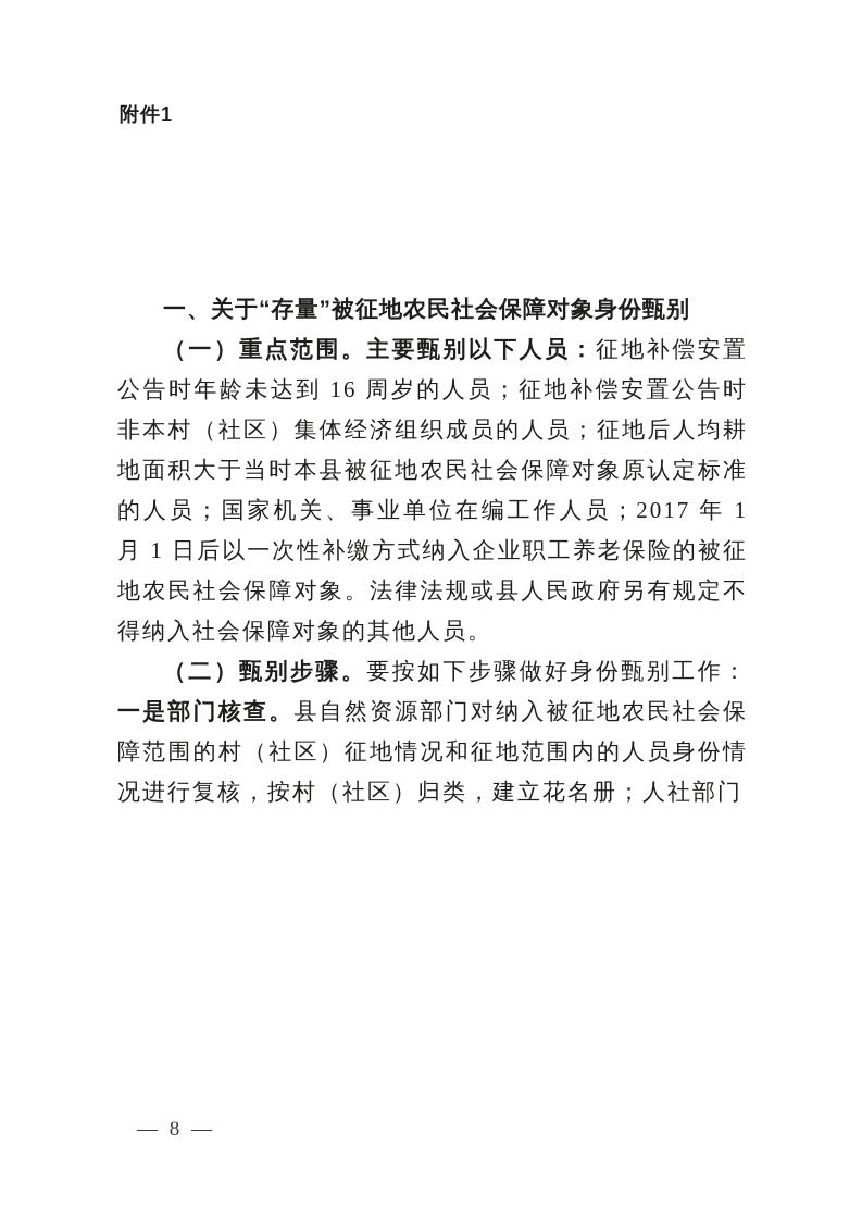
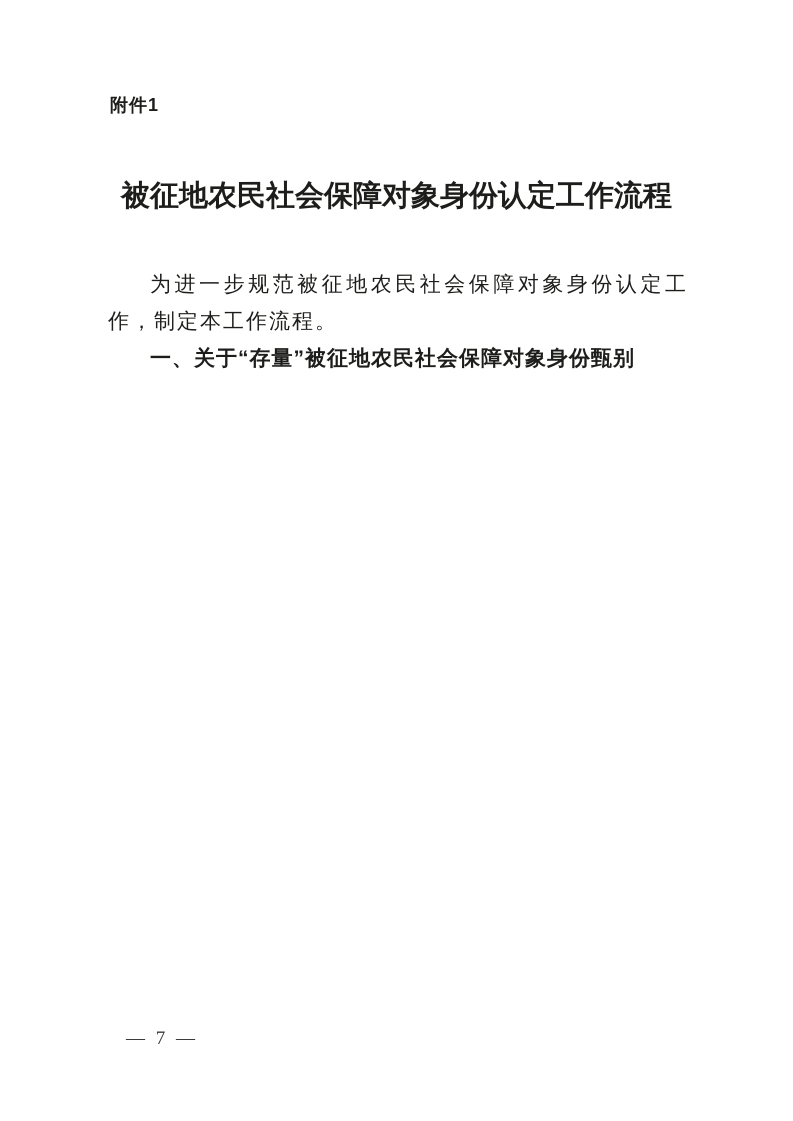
  附件1
+ 被征地农民社会保障对象身份认定工作流程
+ 为进一步规范被征地农民社会保障对象身份认定工作，制定本工作流程。
  一、关于“存量”被征地农民社会保障对象身份甄别
- （一）重点范围。主要甄别以下人员：征地补偿安置公告时年龄未达到 16 周岁的人员；征地补偿安置公告时非本村（社区）集体经济组织成员的人员；征地后人均耕地面积大于当时本县被征地农民社会保障对象原认定标准的人员；国家机关、事业单位在编工作人员；2017 年 1 月 1 日后以一次性补缴方式纳入企业职工养老保险的被征地农民社会保障对象。法律法规或县人民政府另有规定不得纳入社会保障对象的其他人员。
- （二）甄别步骤。要按如下步骤做好身份甄别工作：一是部门核查。县自然资源部门对纳入被征地农民社会保障范围的村（社区）征地情况和征地范围内的人员身份情况进行复核，按村（社区）归类，建立花名册；人社部门
- — 8 —
+ — 7 —
